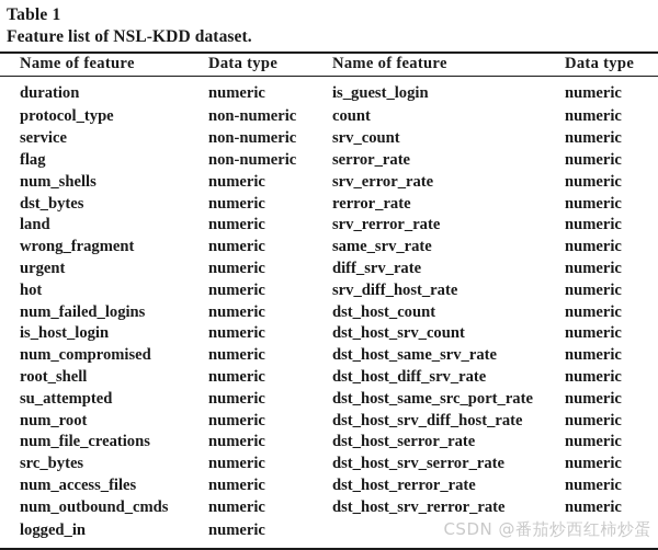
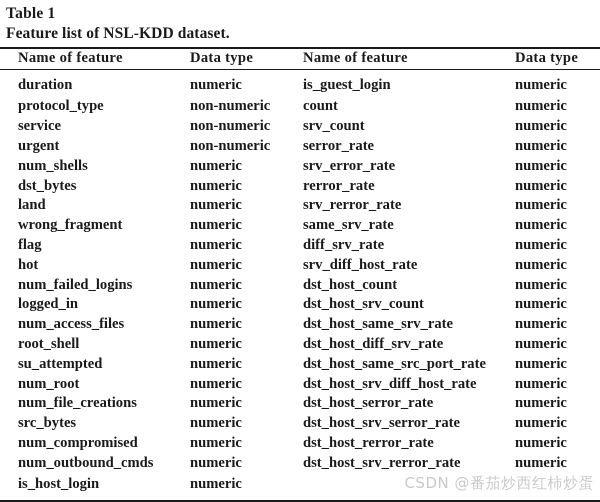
  Table 1
  Feature list of NSL-KDD dataset.
  Name of feature	Data type	Name of feature	Data type
  duration	numeric	is_guest_login	numeric
  protocol_type	non-numeric	count	numeric
  service	non-numeric	srv_count	numeric
- flag	non-numeric	serror_rate	numeric
+ urgent	non-numeric	serror_rate	numeric
  num_shells	numeric	srv_error_rate	numeric
  dst_bytes	numeric	rerror_rate	numeric
  land	numeric	srv_rerror_rate	numeric
  wrong_fragment	numeric	same_srv_rate	numeric
- urgent	numeric	diff_srv_rate	numeric
+ flag	numeric	diff_srv_rate	numeric
  hot	numeric	srv_diff_host_rate	numeric
  num_failed_logins	numeric	dst_host_count	numeric
- is_host_login	numeric	dst_host_srv_count	numeric
+ logged_in	numeric	dst_host_srv_count	numeric
- num_compromised	numeric	dst_host_same_srv_rate	numeric
+ num_access_files	numeric	dst_host_same_srv_rate	numeric
  root_shell	numeric	dst_host_diff_srv_rate	numeric
  su_attempted	numeric	dst_host_same_src_port_rate	numeric
  num_root	numeric	dst_host_srv_diff_host_rate	numeric
  num_file_creations	numeric	dst_host_serror_rate	numeric
  src_bytes	numeric	dst_host_srv_serror_rate	numeric
- num_access_files	numeric	dst_host_rerror_rate	numeric
+ num_compromised	numeric	dst_host_rerror_rate	numeric
  num_outbound_cmds	numeric	dst_host_srv_rerror_rate	numeric
- logged_in	numeric
+ is_host_login	numeric
  CSDN @番茄炒西红柿炒蛋
